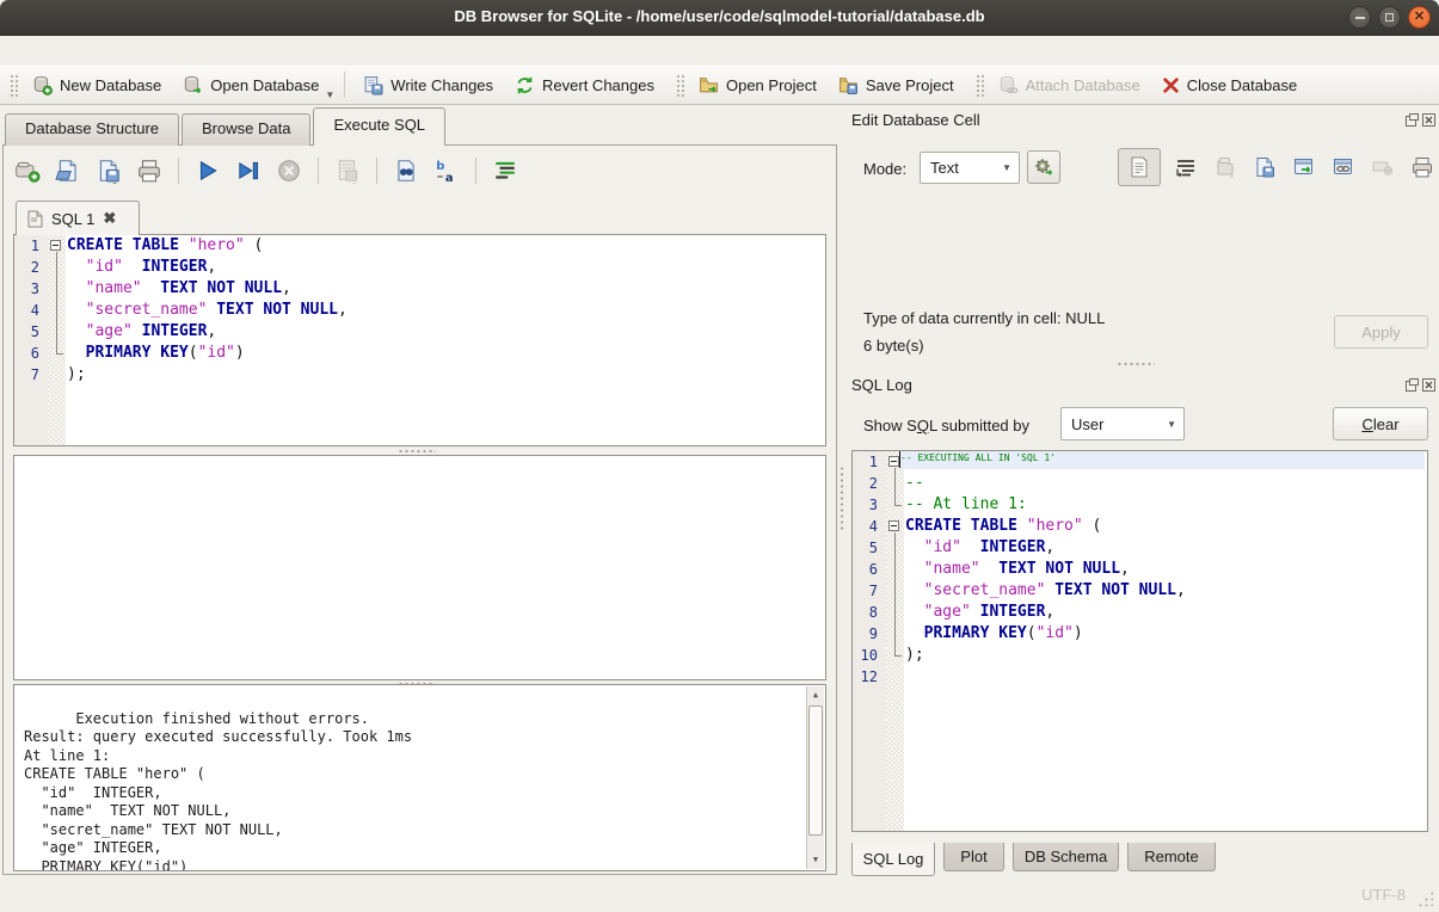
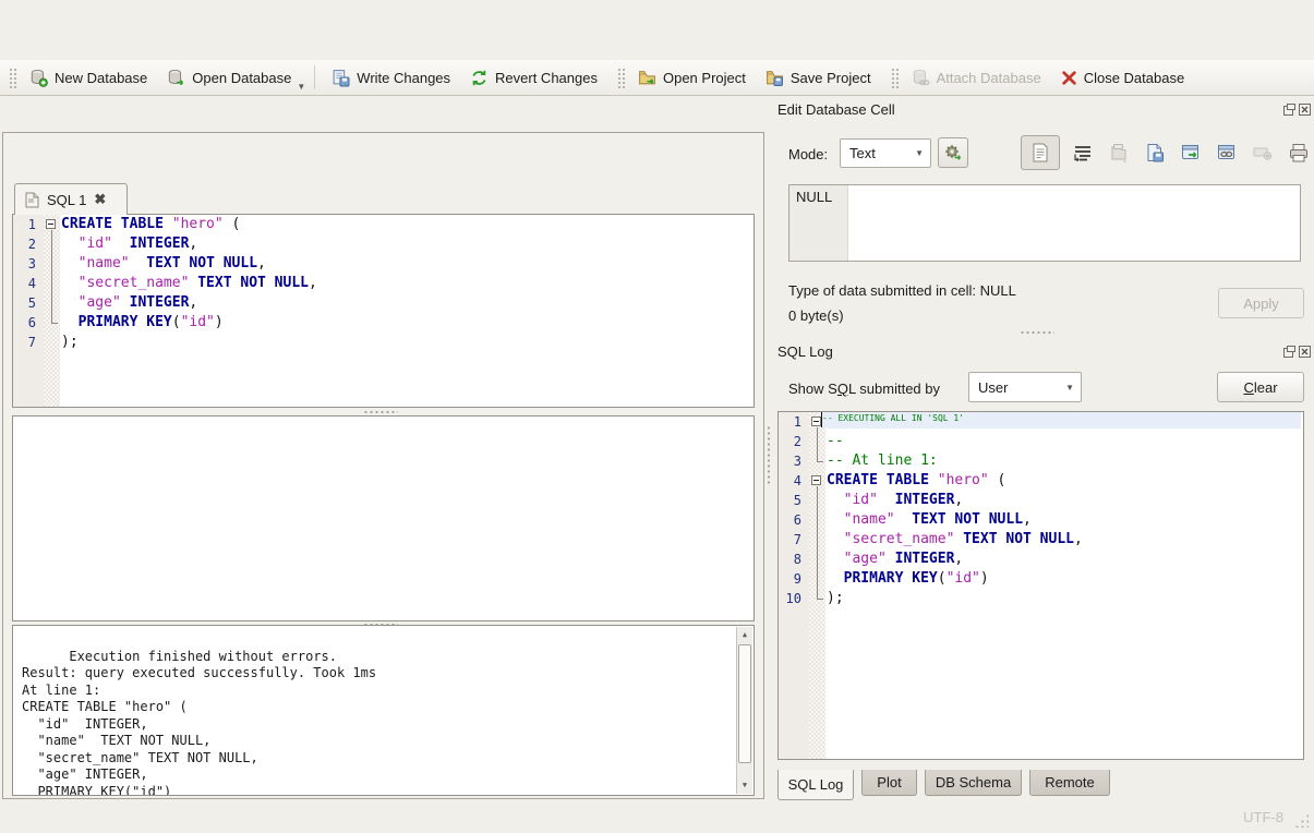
- DB Browser for SQLite - /home/user/code/sqlmodel-tutorial/database.db
- ✕
  New Database
  Open Database
  ▼
  Write Changes
  Revert Changes
  Open Project
  Save Project
  Attach Database
  Close Database
- Database Structure
- Browse Data
- Execute SQL
- b
- a
  SQL 1
  ✖
  1
  CREATE TABLE "hero" (
  2
  "id" INTEGER,
  3
  "name" TEXT NOT NULL,
  4
  "secret_name" TEXT NOT NULL,
  5
  "age" INTEGER,
  6
  PRIMARY KEY("id")
  7
  );
  Execution finished without errors.
  Result: query executed successfully. Took 1ms
  At line 1:
  CREATE TABLE "hero" (
  "id" INTEGER,
  "name" TEXT NOT NULL,
  "secret_name" TEXT NOT NULL,
  "age" INTEGER,
  PRIMARY KEY("id")
  ▲
  ▼
  Edit Database Cell
  Mode:
  Text
  ▼
+ NULL
- Type of data currently in cell: NULL
+ Type of data submitted in cell: NULL
- 6 byte(s)
+ 0 byte(s)
  Apply
  SQL Log
  Show SQL submitted by
  User
  ▼
  Clear
  1
  -- EXECUTING ALL IN 'SQL 1'
  2
  --
  3
  -- At line 1:
  4
  CREATE TABLE "hero" (
  5
  "id" INTEGER,
  6
  "name" TEXT NOT NULL,
  7
  "secret_name" TEXT NOT NULL,
  8
  "age" INTEGER,
  9
  PRIMARY KEY("id")
  10
  );
- 12
  SQL Log
  Plot
  DB Schema
  Remote
  UTF-8
